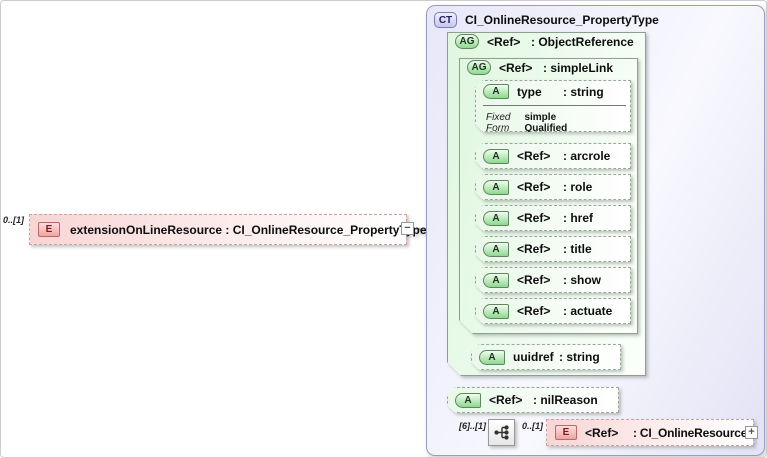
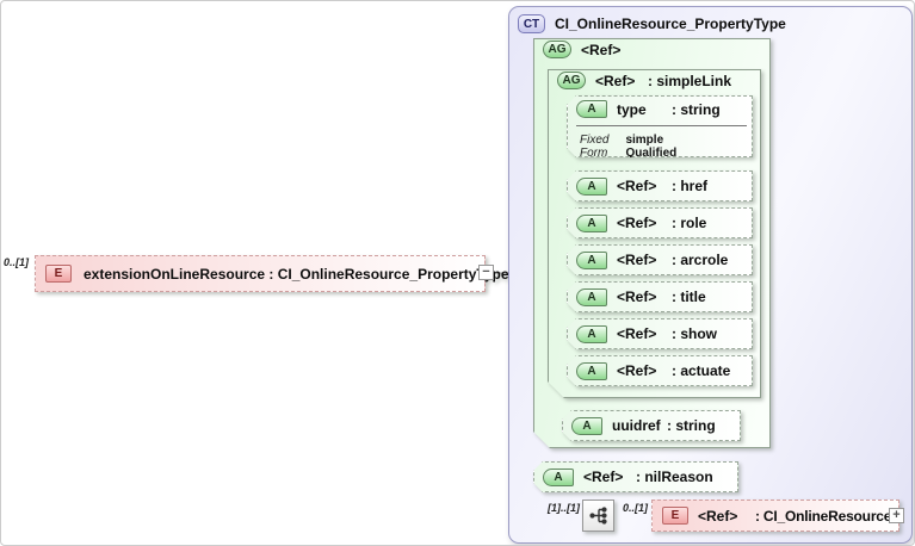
  0..[1]
  E
  extensionOnLineResource : CI_OnlineResource_Propertype
  −
  CT
  CI_OnlineResource_PropertyType
  AG
  <Ref>
- : ObjectReference
  AG
  <Ref>
  : simpleLink
  A
  type
  : string
  Fixed simple
  Form Qualified
  A
  <Ref>
- : arcrole
+ : href
  A
  <Ref>
  : role
  A
  <Ref>
- : href
+ : arcrole
  A
  <Ref>
  : title
  A
  <Ref>
  : show
  A
  <Ref>
  : actuate
  A
  uuidref
  : string
  A
  <Ref>
  : nilReason
- [6]..[1]
+ [1]..[1]
  0..[1]
  E
  <Ref>
  : CI_OnlineResource
  +
